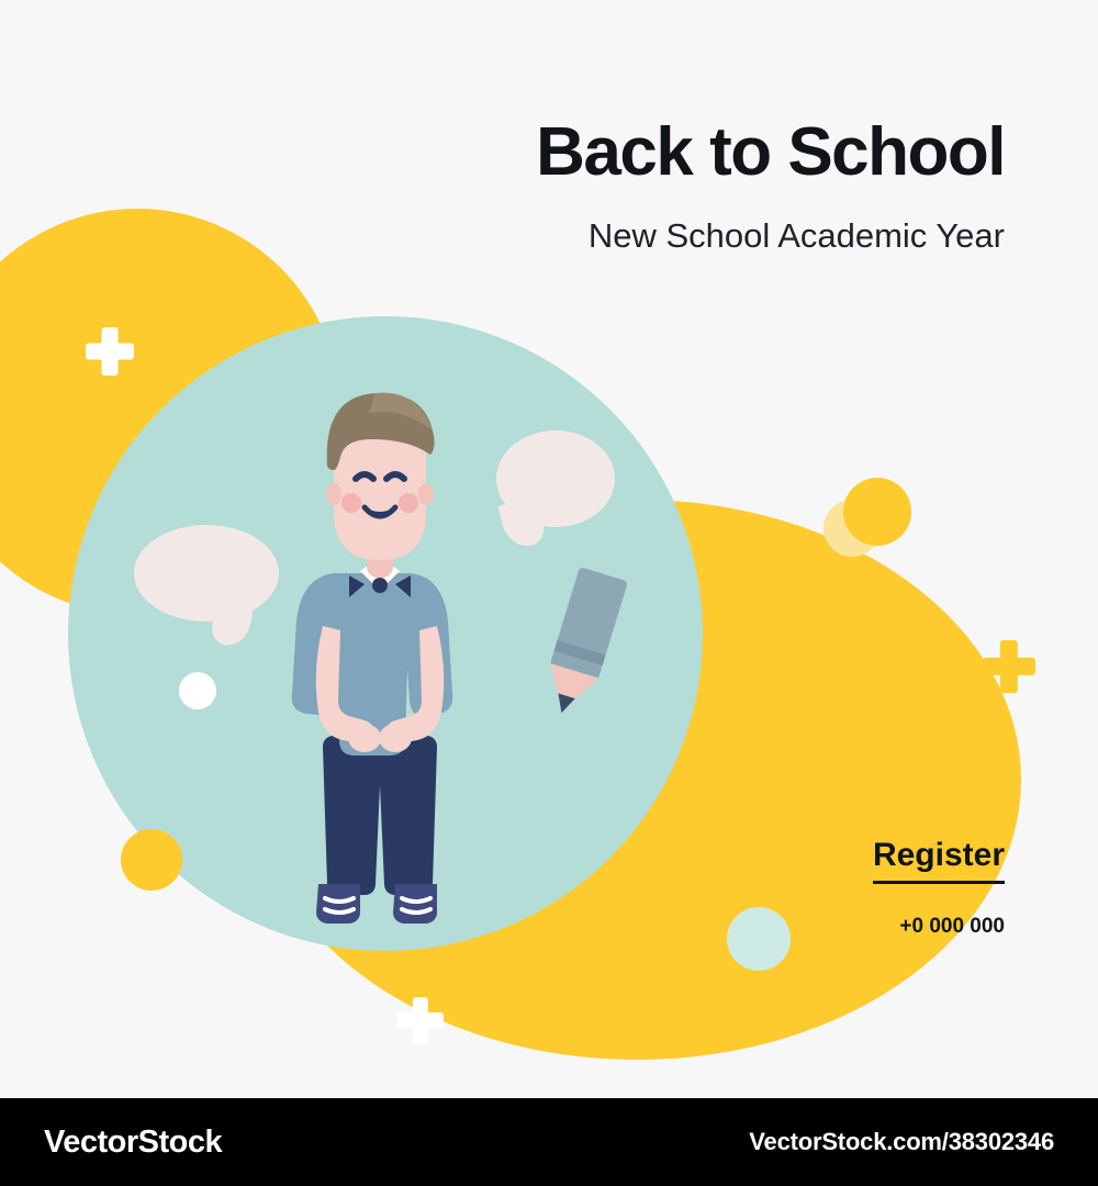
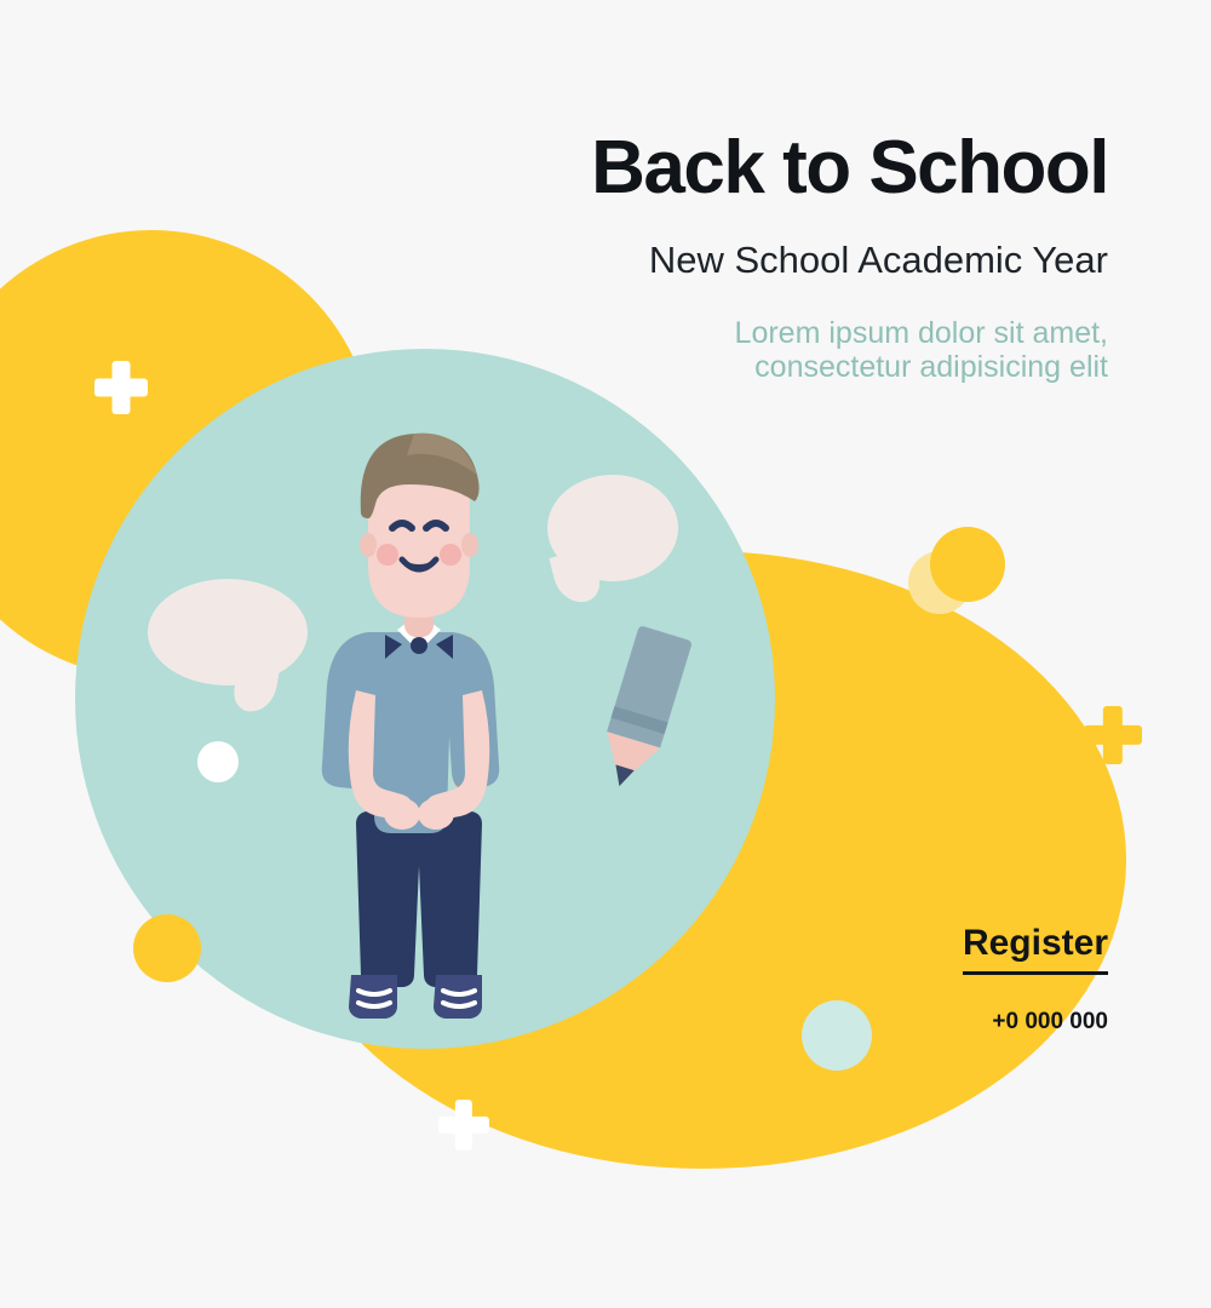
  Back to School
  New School Academic Year
+ Lorem ipsum dolor sit amet, consectetur adipisicing elit
  Register
  +0 000 000
- VectorStock
- VectorStock.com/38302346
